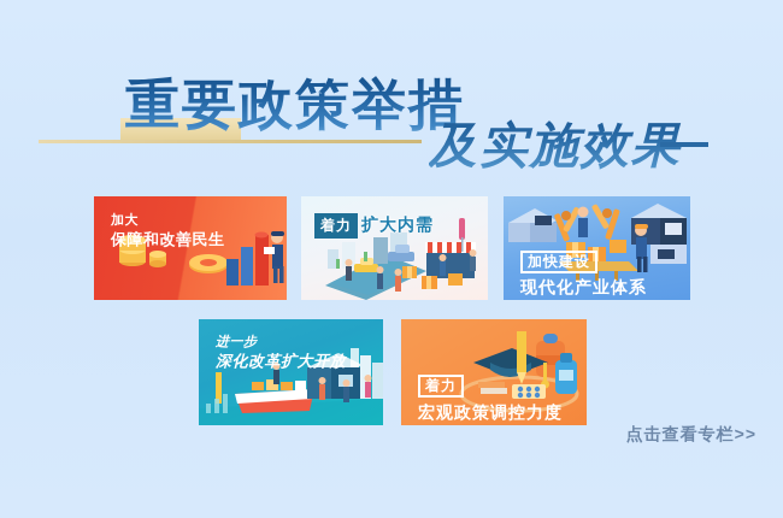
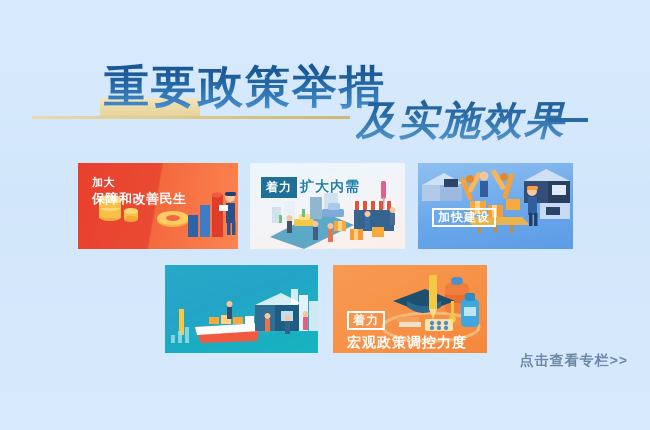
  重要政策举措
  及实施效果
  加大
  保障和改善民生
  着力
  扩大内需
  加快建设
- 现代化产业体系
- 进一步
- 深化改革扩大开放
  着力
  宏观政策调控力度
  点击查看专栏>>
